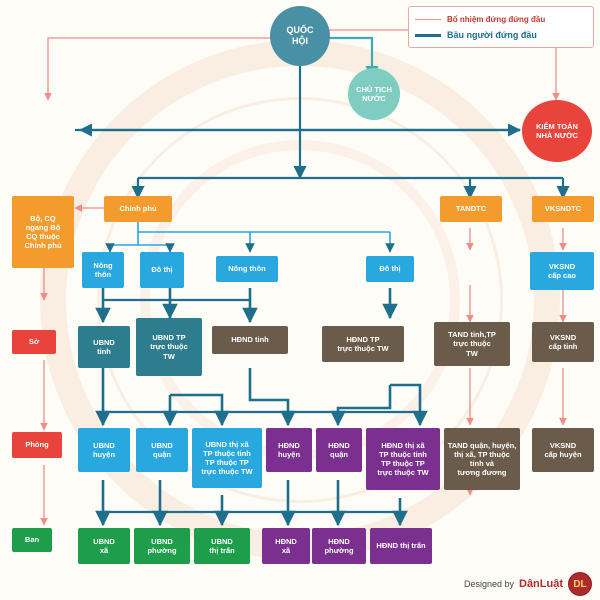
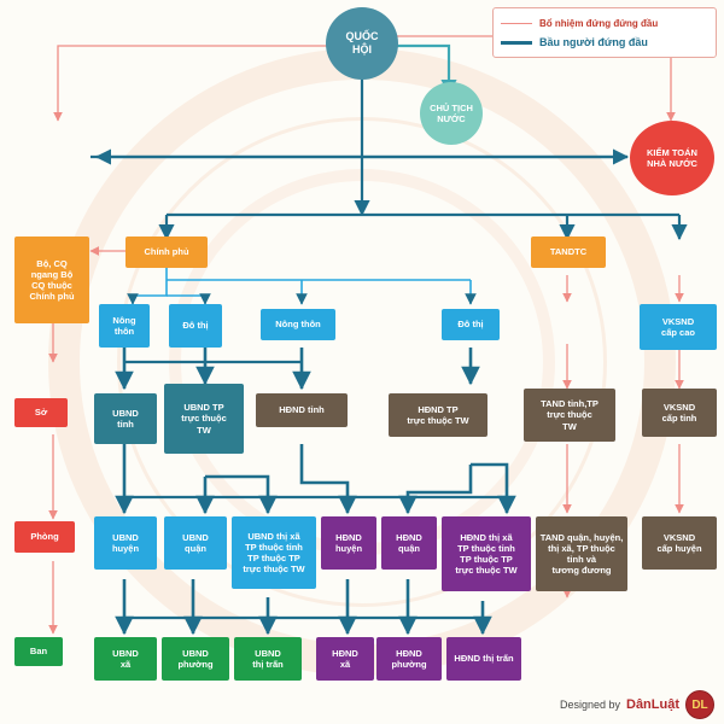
  Bổ nhiệm đứng đứng đầu
  Bầu người đứng đầu
  QUỐC
  HỘI
  CHỦ TỊCH
  NƯỚC
  KIỂM TOÁN
  NHÀ NƯỚC
  Chính phủ
  Bộ, CQ
  ngang Bộ
  CQ thuộc
  Chính phủ
  TANDTC
- VKSNDTC
  Nông
  thôn
  Đô thị
  Nông thôn
  Đô thị
  VKSND
  cấp cao
  Sở
  Phòng
  Ban
  UBND
  tỉnh
  UBND TP
  trực thuộc
  TW
  HĐND tỉnh
  HĐND TP
  trực thuộc TW
  TAND tỉnh,TP
  trực thuộc
  TW
  VKSND
  cấp tỉnh
  UBND
  huyện
  UBND
  quận
  UBND thị xã
  TP thuộc tỉnh
  TP thuộc TP
  trực thuộc TW
  HĐND
  huyện
  HĐND
  quận
  HĐND thị xã
  TP thuộc tỉnh
  TP thuộc TP
  trực thuộc TW
  TAND quận, huyện,
  thị xã, TP thuộc
  tỉnh và
  tương đương
  VKSND
  cấp huyện
  UBND
  xã
  UBND
  phường
  UBND
  thị trấn
  HĐND
  xã
  HĐND
  phường
  HĐND thị trấn
  Designed by
  DânLuật
  DL
